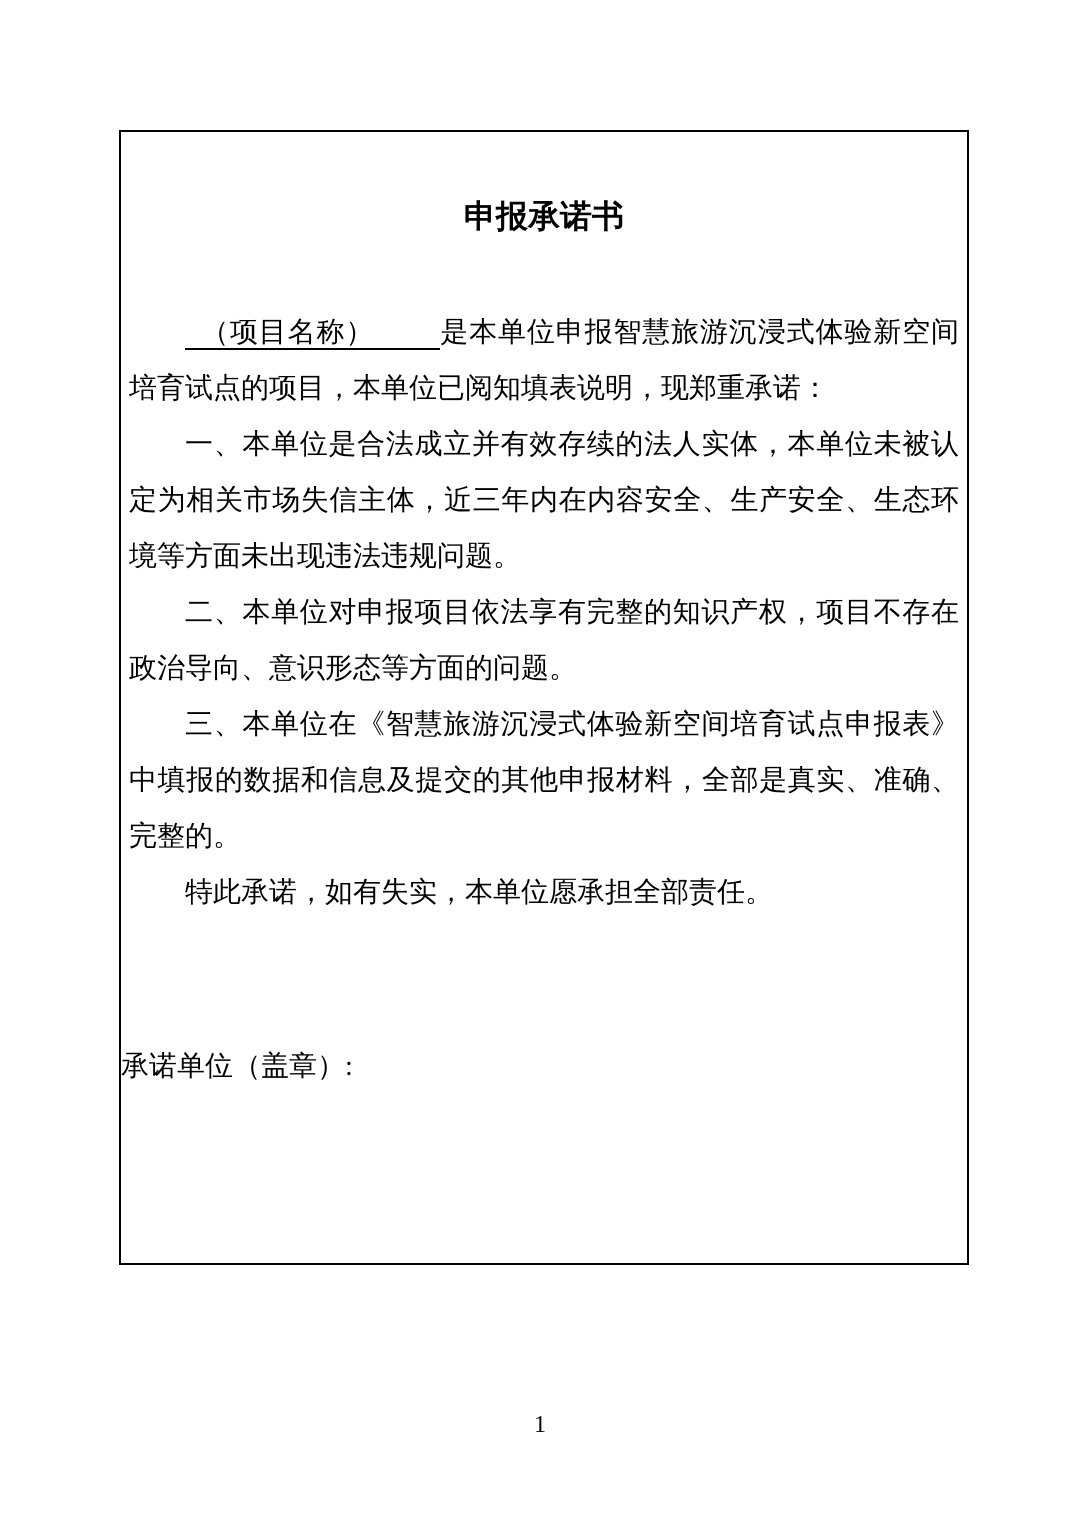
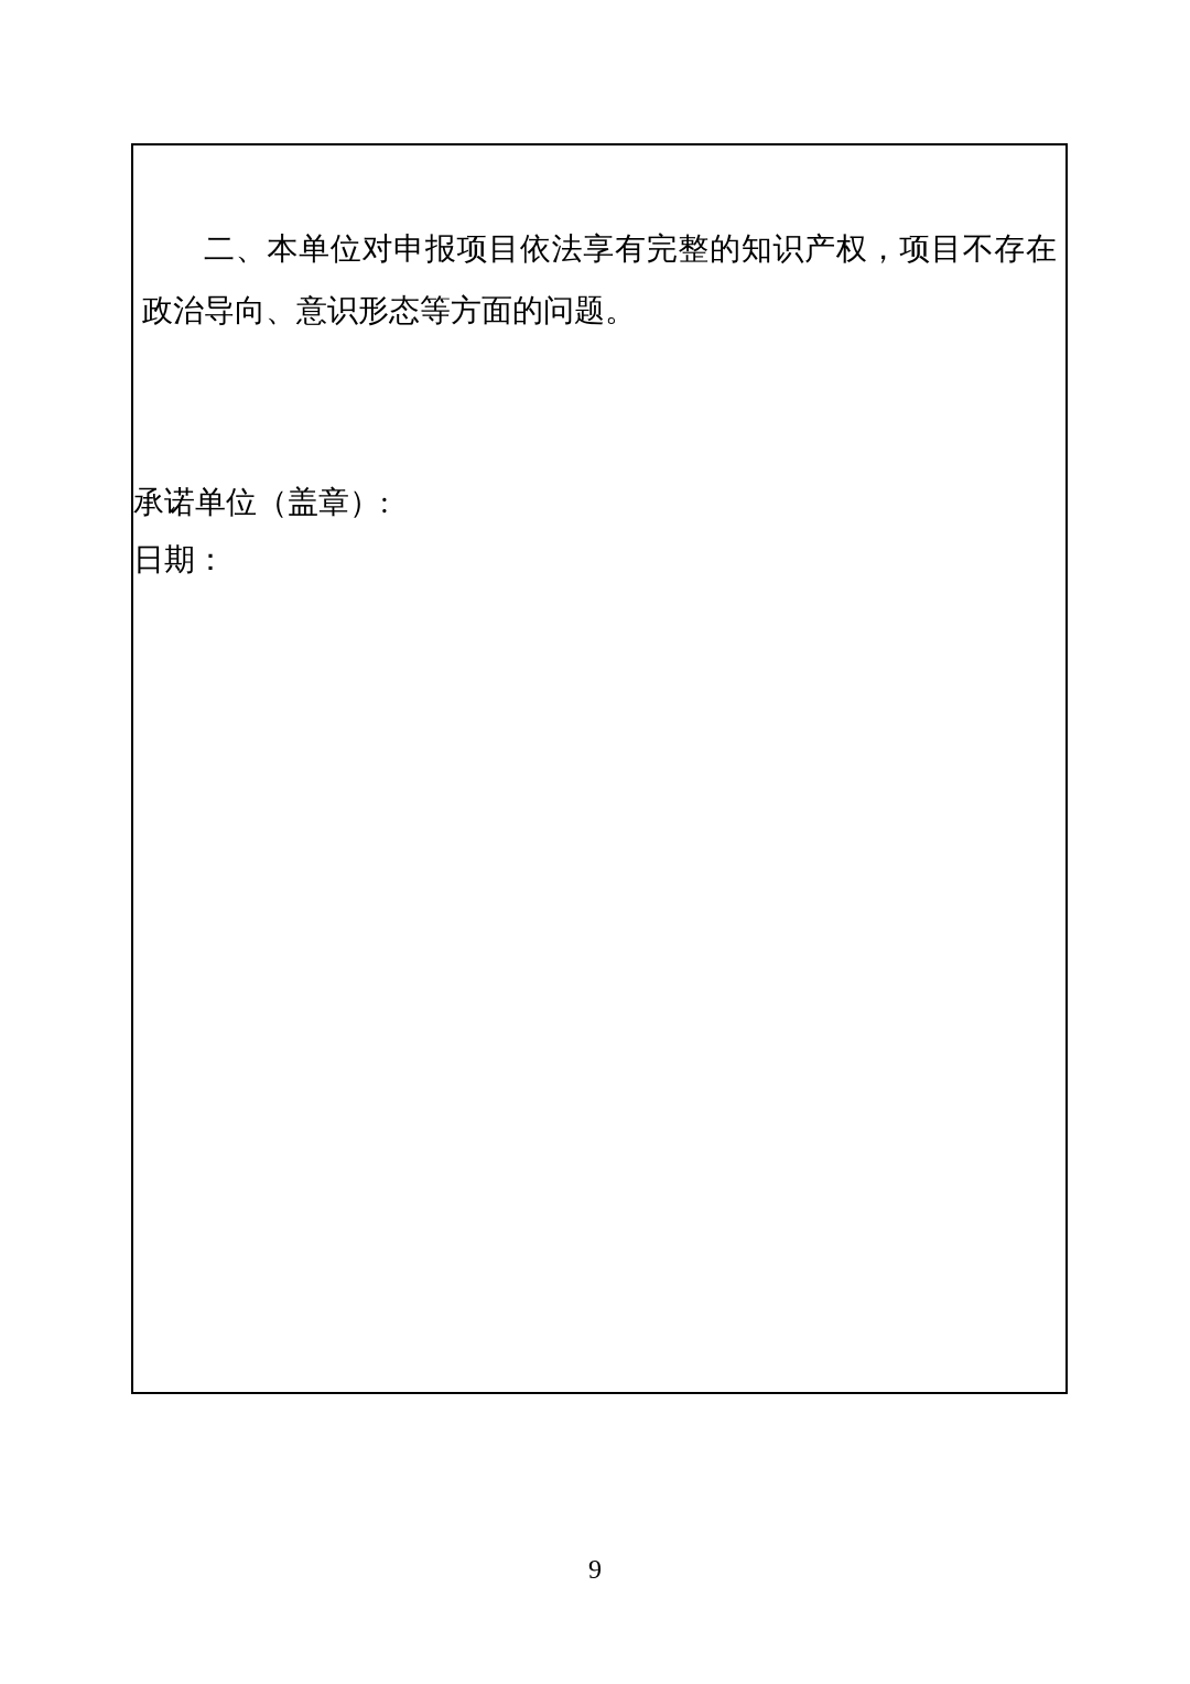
- 申报承诺书
- （项目名称） 是本单位申报智慧旅游沉浸式体验新空间培育试点的项目，本单位已阅知填表说明，现郑重承诺：
- 一、本单位是合法成立并有效存续的法人实体，本单位未被认定为相关市场失信主体，近三年内在内容安全、生产安全、生态环境等方面未出现违法违规问题。
  二、本单位对申报项目依法享有完整的知识产权，项目不存在政治导向、意识形态等方面的问题。
- 三、本单位在《智慧旅游沉浸式体验新空间培育试点申报表》中填报的数据和信息及提交的其他申报材料，全部是真实、准确、完整的。
- 特此承诺，如有失实，本单位愿承担全部责任。
  承诺单位（盖章）:
+ 日期：
- 1
+ 9
